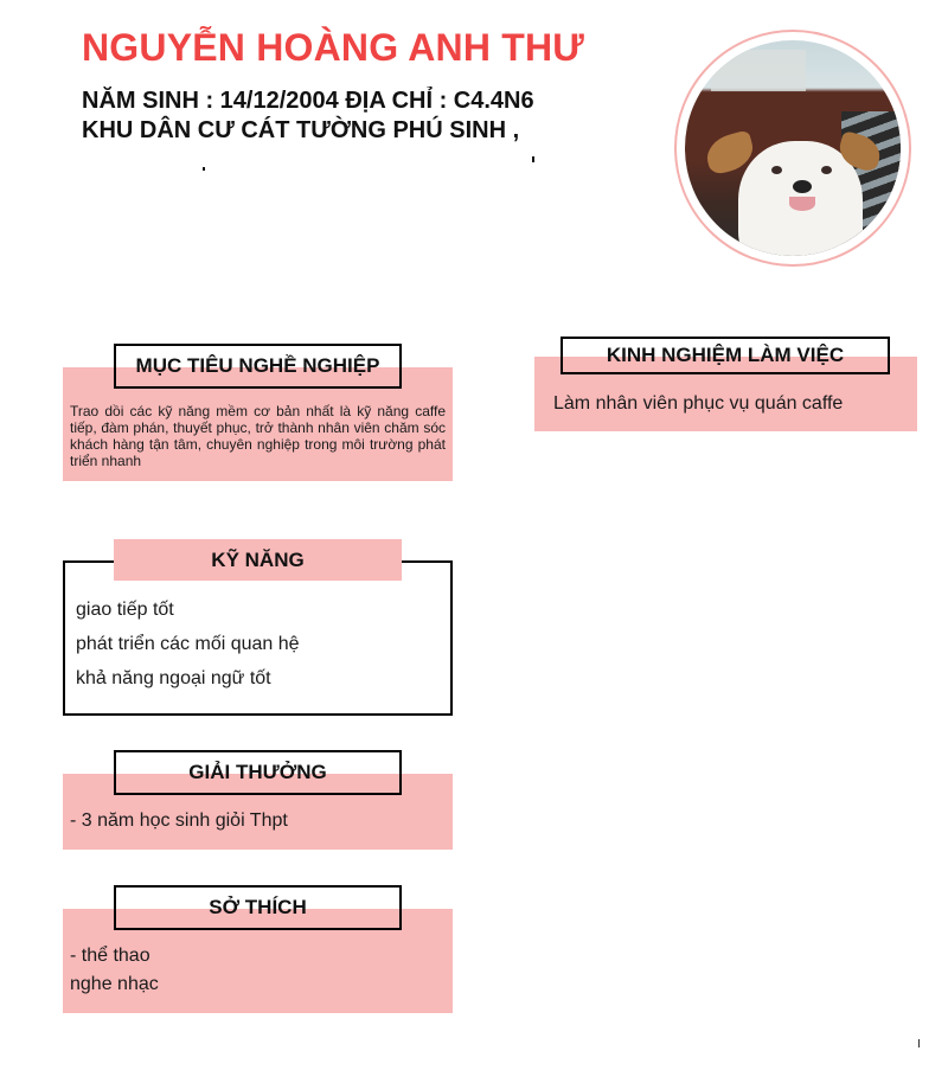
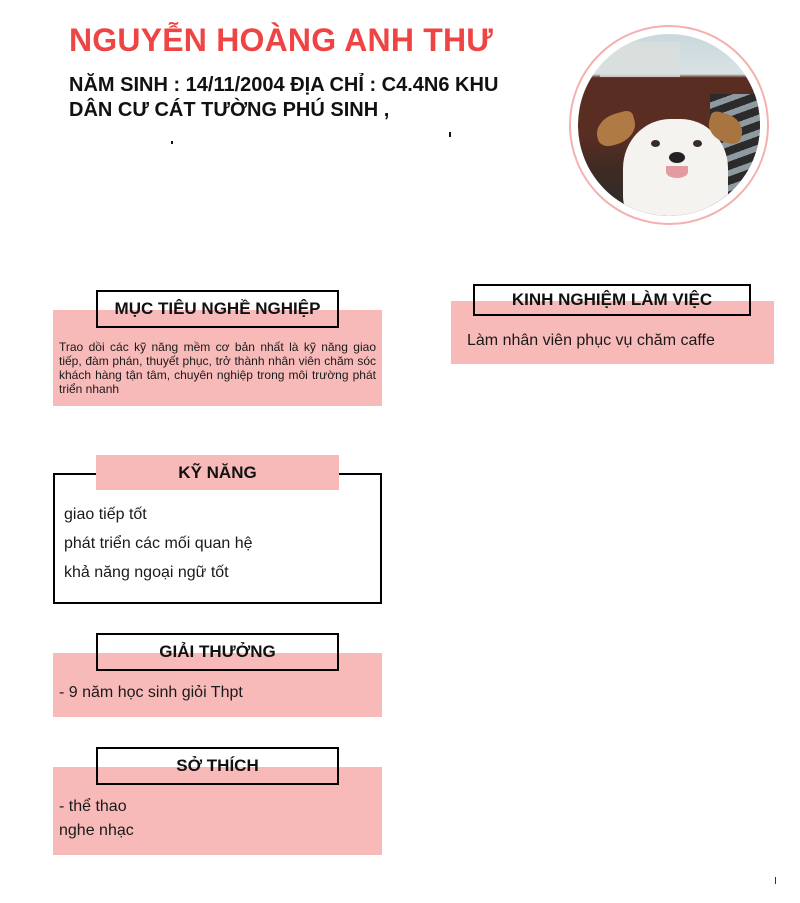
  NGUYỄN HOÀNG ANH THƯ
- NĂM SINH : 14/12/2004 ĐỊA CHỈ : C4.4N6 KHU DÂN CƯ CÁT TƯỜNG PHÚ SINH ,
+ NĂM SINH : 14/11/2004 ĐỊA CHỈ : C4.4N6 KHU DÂN CƯ CÁT TƯỜNG PHÚ SINH ,
  MỤC TIÊU NGHỀ NGHIỆP
- Trao dồi các kỹ năng mềm cơ bản nhất là kỹ năng caffe tiếp, đàm phán, thuyết phục, trở thành nhân viên chăm sóc khách hàng tận tâm, chuyên nghiệp trong môi trường phát triển nhanh
+ Trao dồi các kỹ năng mềm cơ bản nhất là kỹ năng giao tiếp, đàm phán, thuyết phục, trở thành nhân viên chăm sóc khách hàng tận tâm, chuyên nghiệp trong môi trường phát triển nhanh
  KINH NGHIỆM LÀM VIỆC
- Làm nhân viên phục vụ quán caffe
+ Làm nhân viên phục vụ chăm caffe
  KỸ NĂNG
  giao tiếp tốt
  phát triển các mối quan hệ
  khả năng ngoại ngữ tốt
  GIẢI THƯỞNG
- - 3 năm học sinh giỏi Thpt
+ - 9 năm học sinh giỏi Thpt
  SỞ THÍCH
  - thể thao
  nghe nhạc
